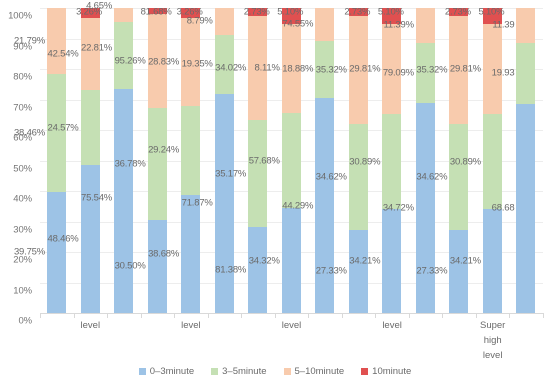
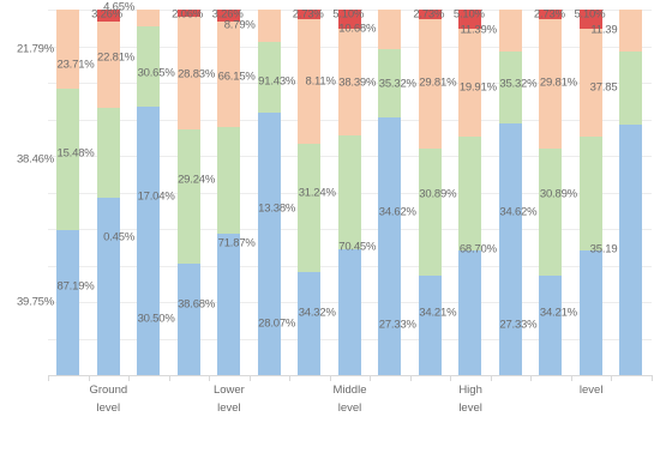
- 0%
- 10%
- 20%
- 30%
- 40%
- 50%
- 60%
- 70%
- 80%
- 90%
- 100%
  39.75%
  38.46%
  21.79%
- 48.46%
+ 87.19%
- 24.57%
+ 15.48%
- 42.54%
+ 23.71%
  3.26%
- 75.54%
+ 0.45%
  22.81%
  4.65%
  30.50%
- 36.78%
+ 17.04%
- 95.26%
+ 30.65%
- 81.68%
+ 2.06%
  38.68%
  29.24%
  28.83%
  3.26%
  71.87%
- 19.35%
+ 66.15%
  8.79%
- 81.38%
+ 28.07%
- 35.17%
+ 13.38%
- 34.02%
+ 91.43%
  2.73%
  34.32%
- 57.68%
+ 31.24%
  8.11%
  5.10%
- 44.29%
+ 70.45%
- 18.88%
+ 38.39%
- 74.55%
+ 10.68%
  27.33%
  34.62%
  35.32%
  2.73%
  34.21%
  30.89%
  29.81%
  5.10%
- 34.72%
+ 68.70%
- 79.09%
+ 19.91%
  11.39%
  27.33%
  34.62%
  35.32%
  2.73%
  34.21%
  30.89%
  29.81%
  5.10%
- 68.68
+ 35.19
- 19.93
+ 37.85
  11.39
+ Ground
  level
+ Lower
  level
+ Middle
  level
+ High
  level
- Super
- high
  level
- 0–3minute
- 3–5minute
- 5–10minute
- 10minute
